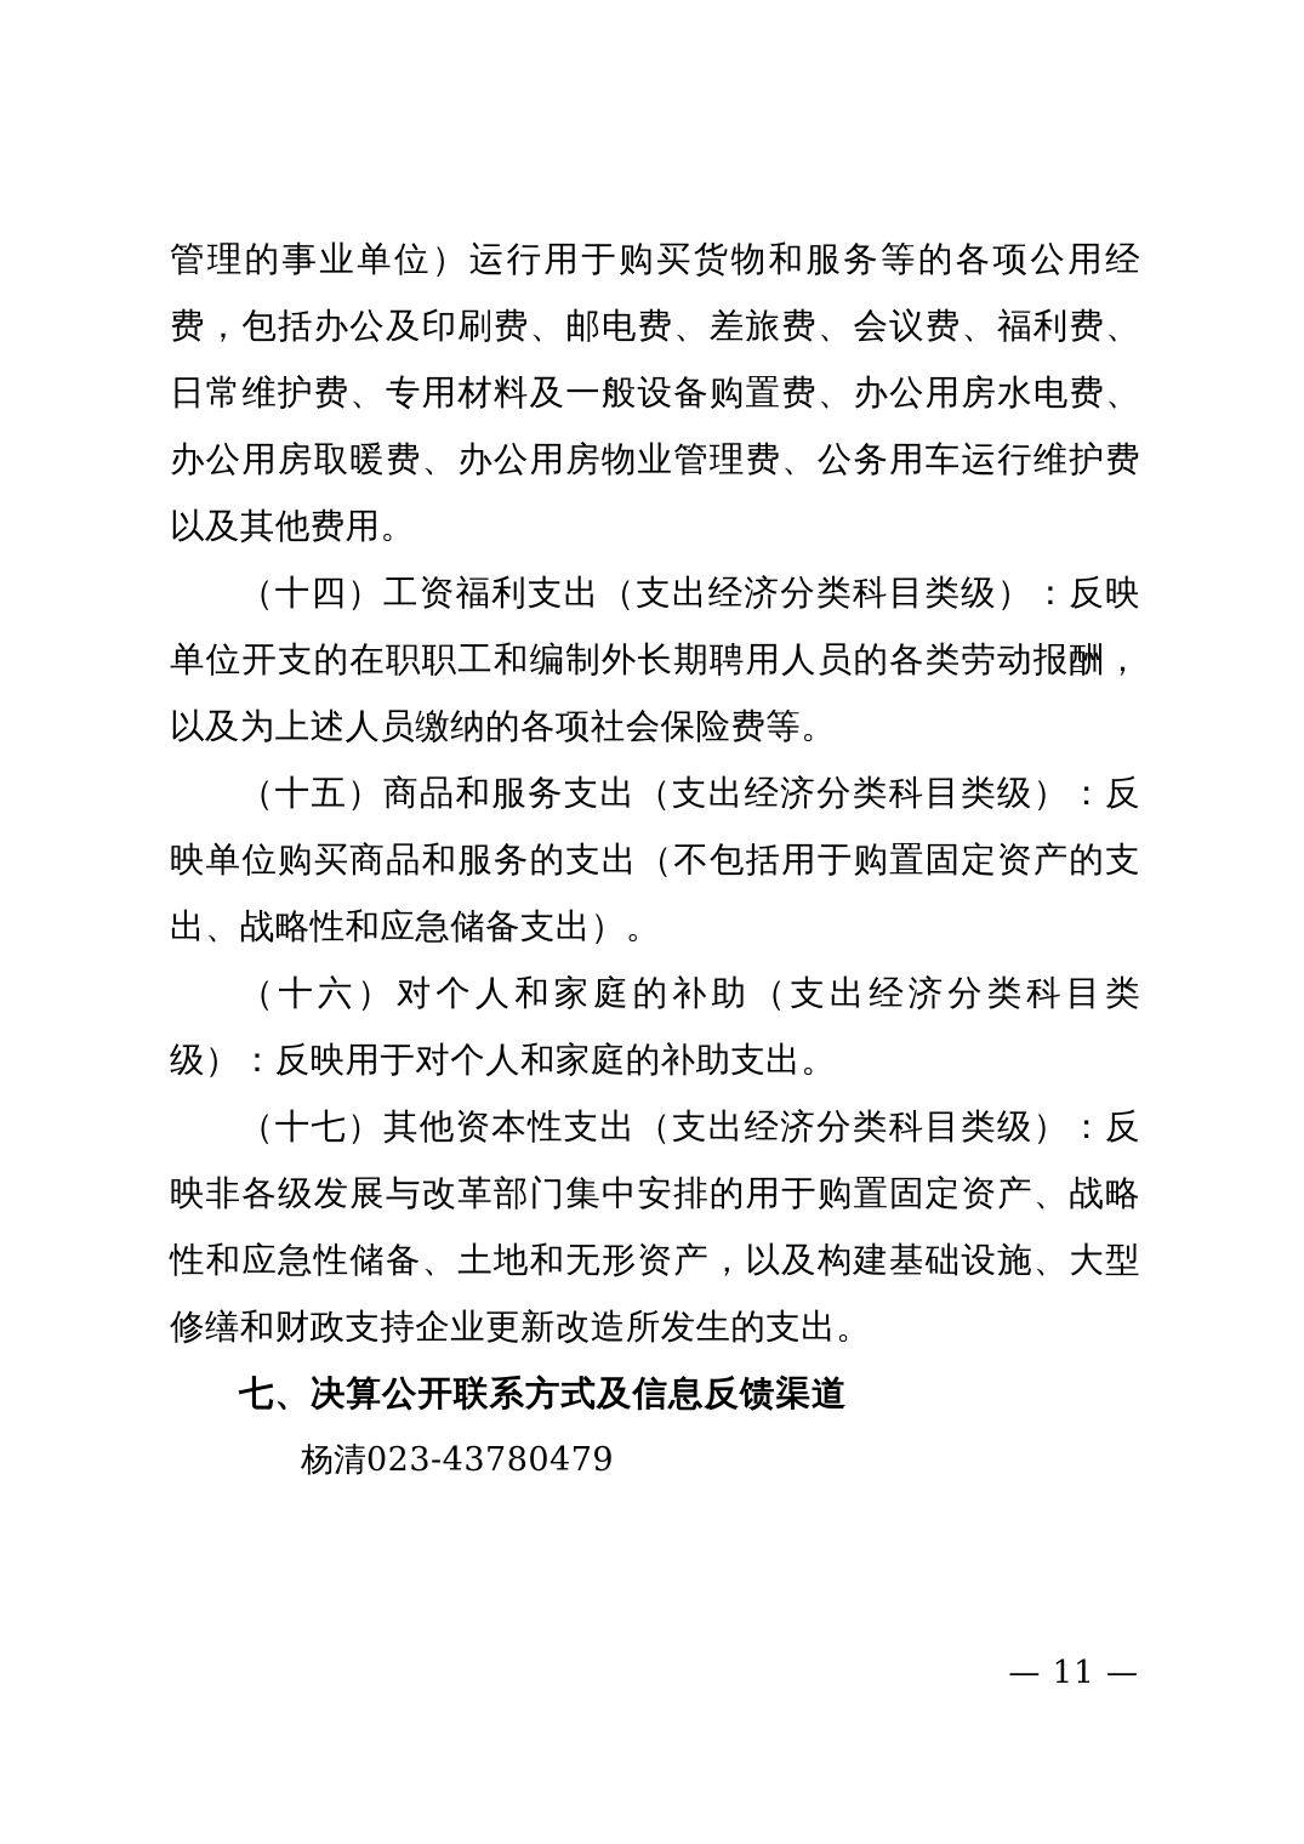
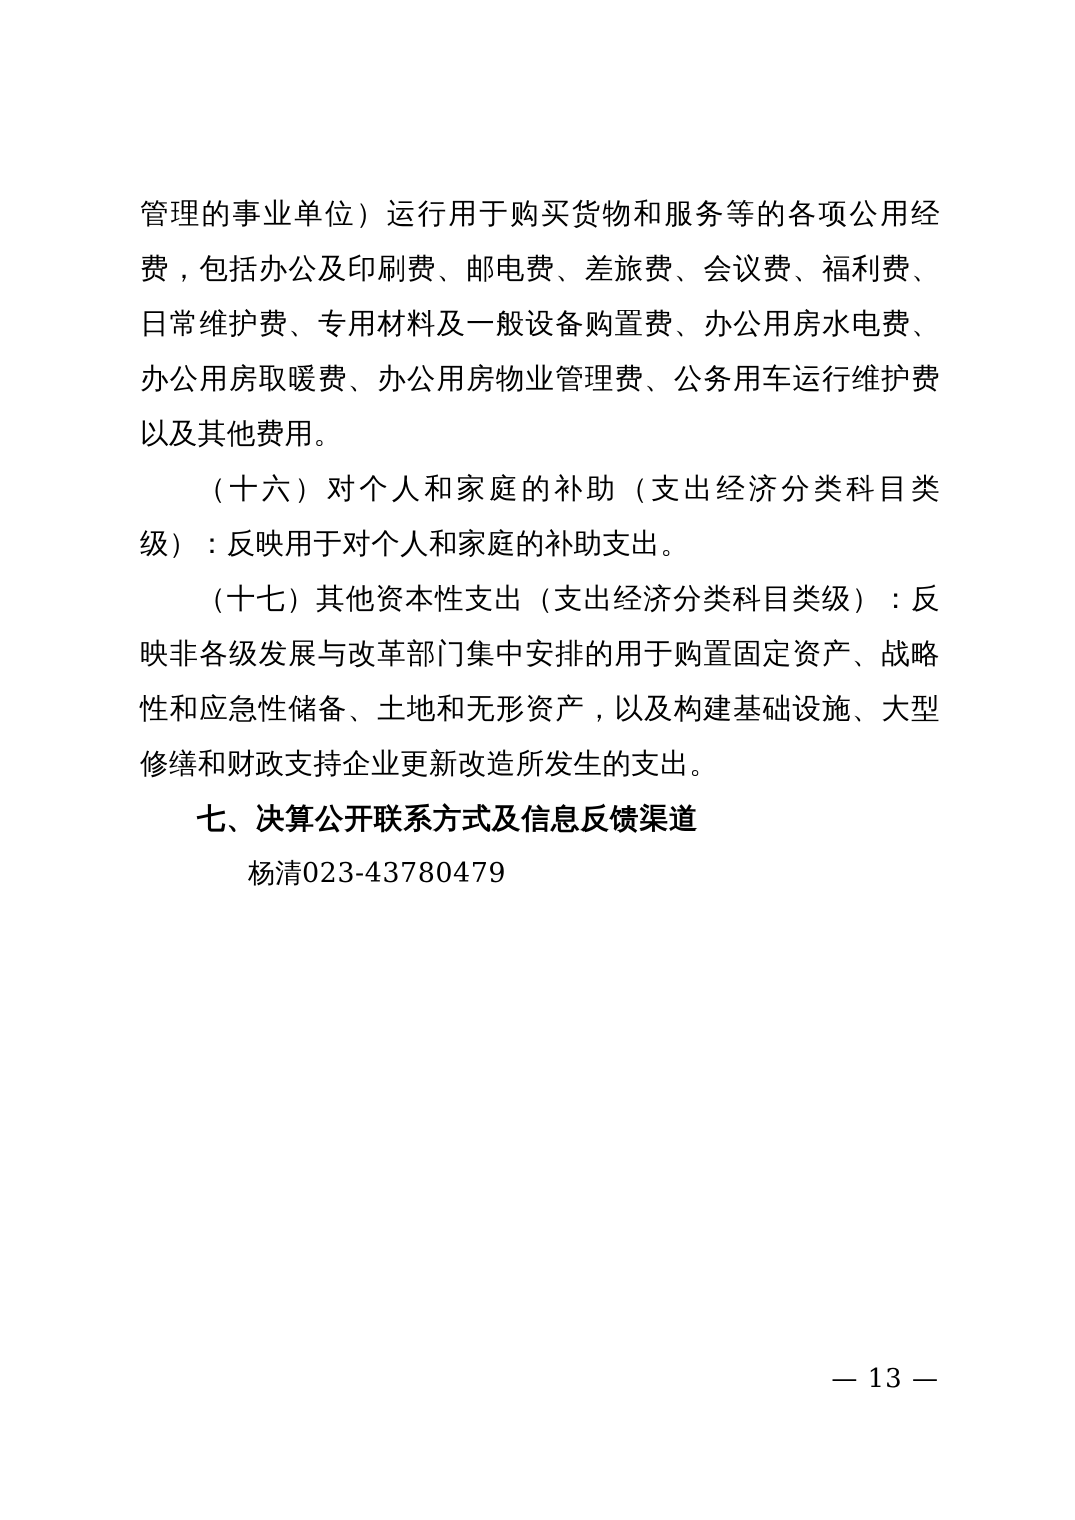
  管理的事业单位）运行用于购买货物和服务等的各项公用经费，包括办公及印刷费、邮电费、差旅费、会议费、福利费、日常维护费、专用材料及一般设备购置费、办公用房水电费、办公用房取暖费、办公用房物业管理费、公务用车运行维护费以及其他费用。
- （十四）工资福利支出（支出经济分类科目类级）：反映单位开支的在职职工和编制外长期聘用人员的各类劳动报酬，以及为上述人员缴纳的各项社会保险费等。
- （十五）商品和服务支出（支出经济分类科目类级）：反映单位购买商品和服务的支出（不包括用于购置固定资产的支出、战略性和应急储备支出）。
  （十六）对个人和家庭的补助（支出经济分类科目类级）：反映用于对个人和家庭的补助支出。
  （十七）其他资本性支出（支出经济分类科目类级）：反映非各级发展与改革部门集中安排的用于购置固定资产、战略性和应急性储备、土地和无形资产，以及构建基础设施、大型修缮和财政支持企业更新改造所发生的支出。
  七、决算公开联系方式及信息反馈渠道
  杨清023-43780479
- — 11 —
+ — 13 —
